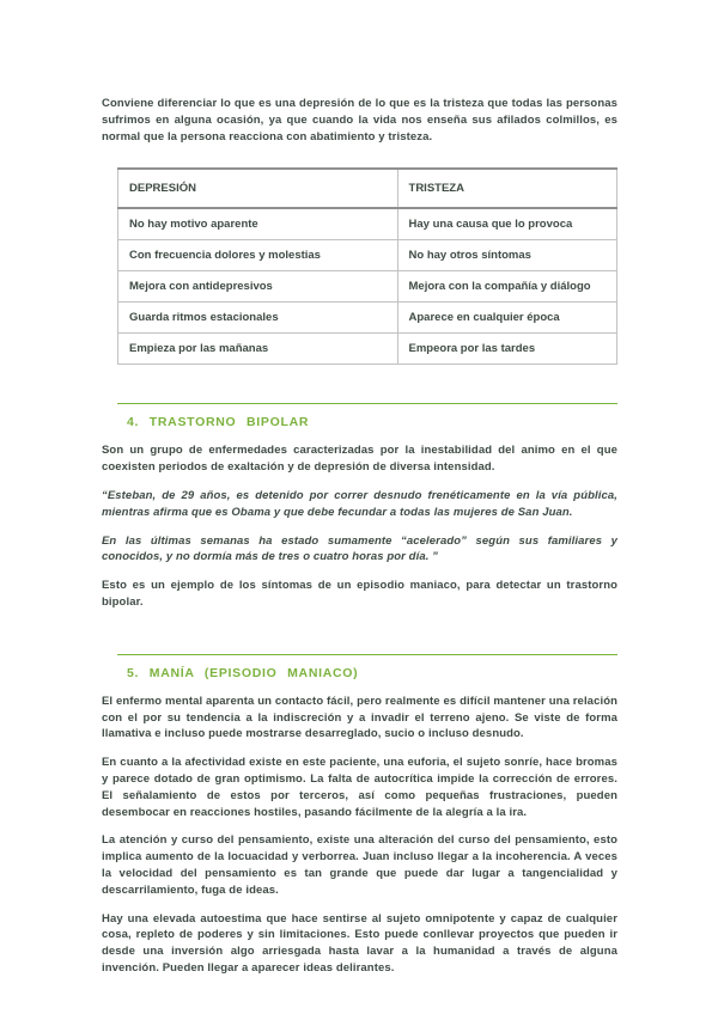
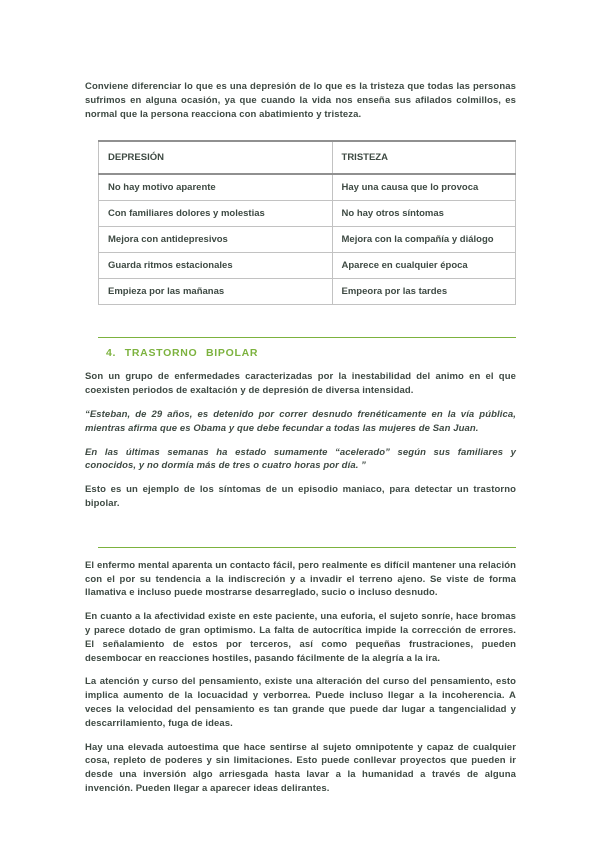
  Conviene diferenciar lo que es una depresión de lo que es la tristeza que todas las personas sufrimos en alguna ocasión, ya que cuando la vida nos enseña sus afilados colmillos, es normal que la persona reacciona con abatimiento y tristeza.
  DEPRESIÓN	TRISTEZA
  No hay motivo aparente	Hay una causa que lo provoca
- Con frecuencia dolores y molestias	No hay otros síntomas
+ Con familiares dolores y molestias	No hay otros síntomas
  Mejora con antidepresivos	Mejora con la compañía y diálogo
  Guarda ritmos estacionales	Aparece en cualquier época
  Empieza por las mañanas	Empeora por las tardes
  4. TRASTORNO BIPOLAR
  Son un grupo de enfermedades caracterizadas por la inestabilidad del animo en el que coexisten periodos de exaltación y de depresión de diversa intensidad.
  “Esteban, de 29 años, es detenido por correr desnudo frenéticamente en la vía pública, mientras afirma que es Obama y que debe fecundar a todas las mujeres de San Juan.
  En las últimas semanas ha estado sumamente “acelerado” según sus familiares y conocidos, y no dormía más de tres o cuatro horas por día. ”
  Esto es un ejemplo de los síntomas de un episodio maniaco, para detectar un trastorno bipolar.
- 5. MANÍA (EPISODIO MANIACO)
  El enfermo mental aparenta un contacto fácil, pero realmente es difícil mantener una relación con el por su tendencia a la indiscreción y a invadir el terreno ajeno. Se viste de forma llamativa e incluso puede mostrarse desarreglado, sucio o incluso desnudo.
  En cuanto a la afectividad existe en este paciente, una euforia, el sujeto sonríe, hace bromas y parece dotado de gran optimismo. La falta de autocrítica impide la corrección de errores. El señalamiento de estos por terceros, así como pequeñas frustraciones, pueden desembocar en reacciones hostiles, pasando fácilmente de la alegría a la ira.
- La atención y curso del pensamiento, existe una alteración del curso del pensamiento, esto implica aumento de la locuacidad y verborrea. Juan incluso llegar a la incoherencia. A veces la velocidad del pensamiento es tan grande que puede dar lugar a tangencialidad y descarrilamiento, fuga de ideas.
+ La atención y curso del pensamiento, existe una alteración del curso del pensamiento, esto implica aumento de la locuacidad y verborrea. Puede incluso llegar a la incoherencia. A veces la velocidad del pensamiento es tan grande que puede dar lugar a tangencialidad y descarrilamiento, fuga de ideas.
  Hay una elevada autoestima que hace sentirse al sujeto omnipotente y capaz de cualquier cosa, repleto de poderes y sin limitaciones. Esto puede conllevar proyectos que pueden ir desde una inversión algo arriesgada hasta lavar a la humanidad a través de alguna invención. Pueden llegar a aparecer ideas delirantes.
